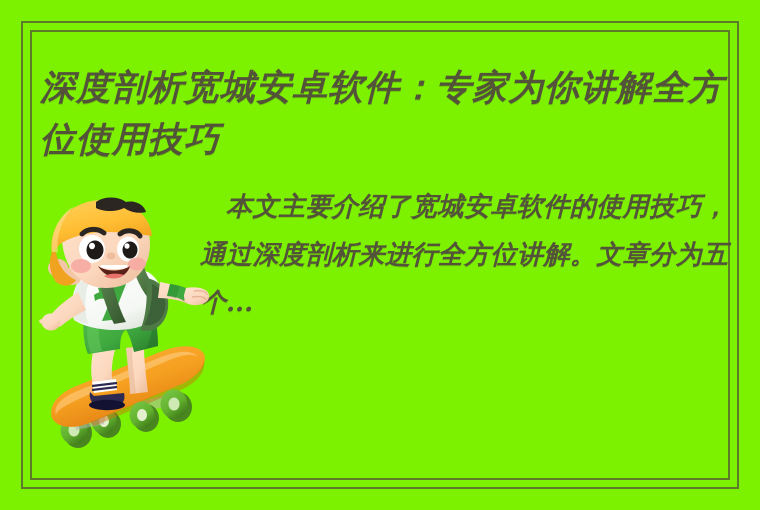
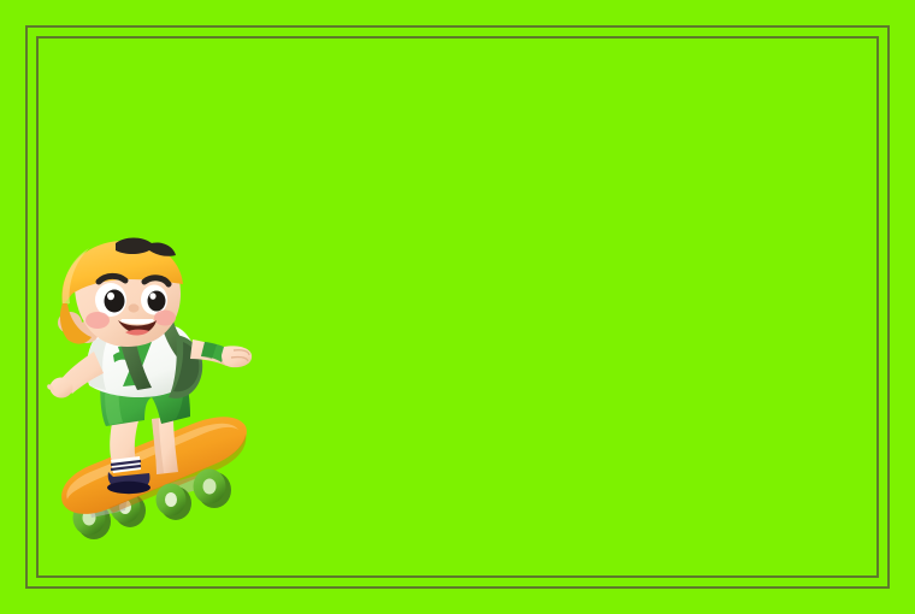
- 深度剖析宽城安卓软件：专家为你讲解全方位使用技巧
- 本文主要介绍了宽城安卓软件的使用技巧，通过深度剖析来进行全方位讲解。文章分为五个...
